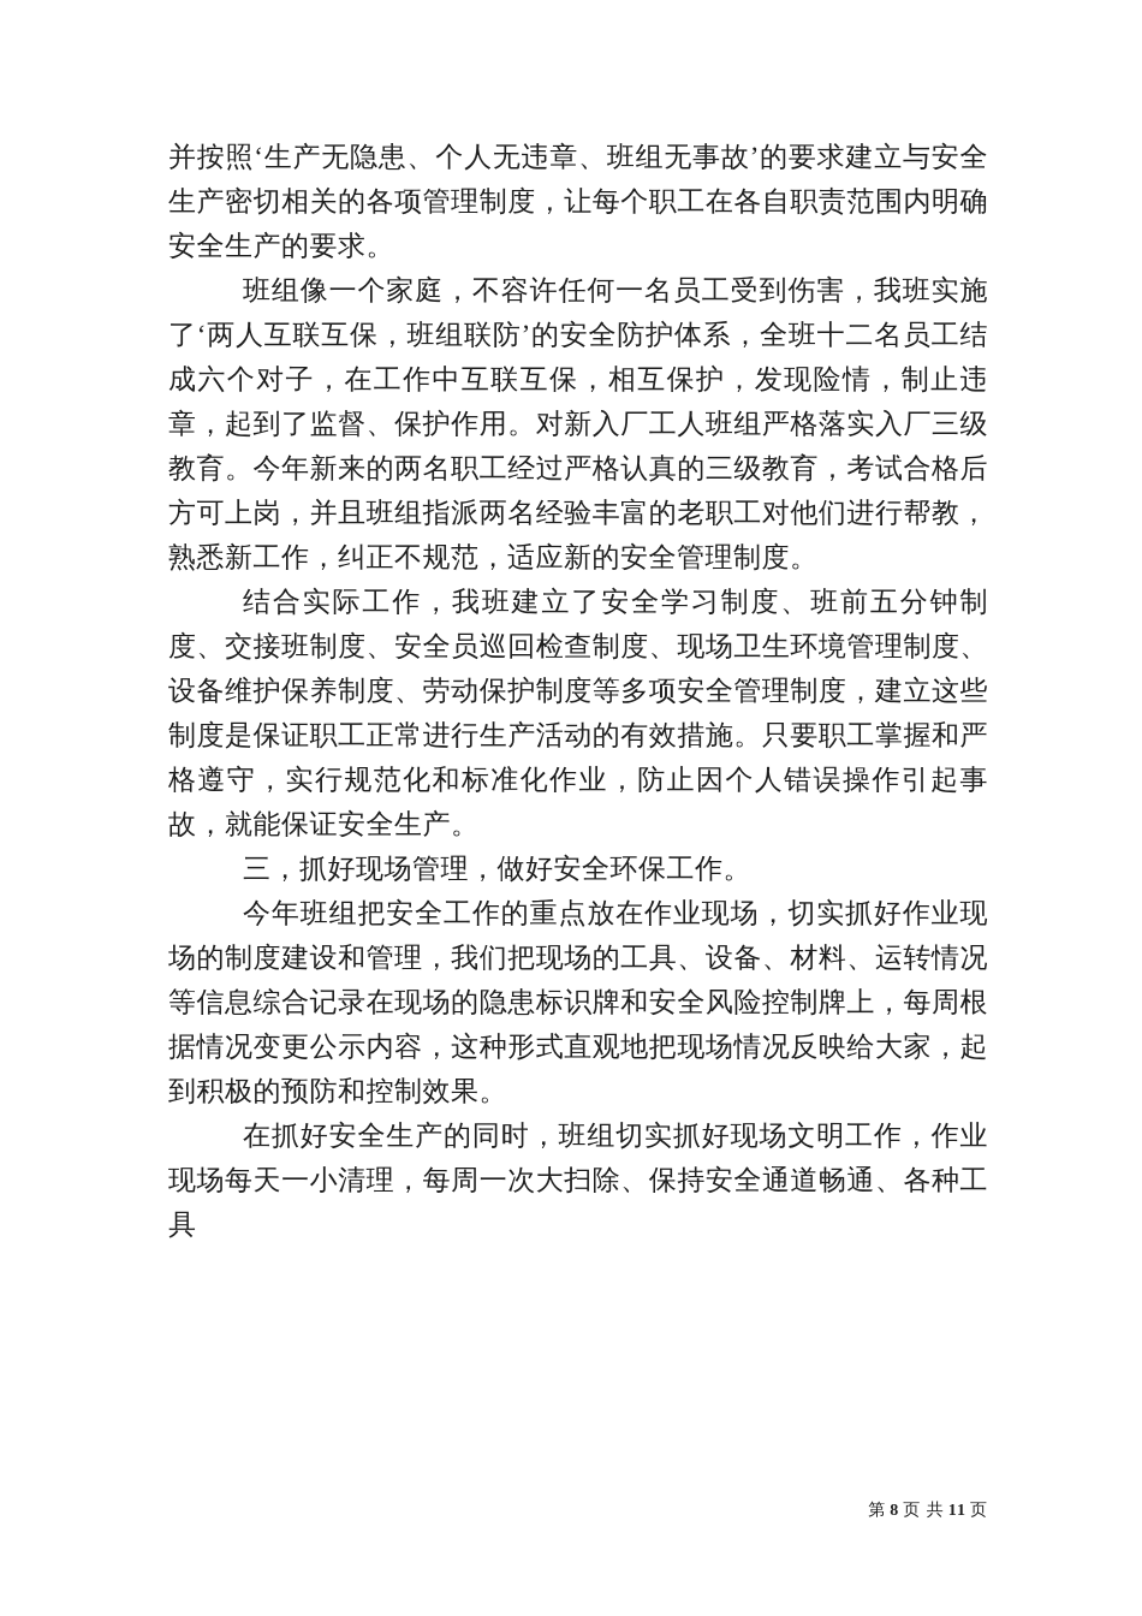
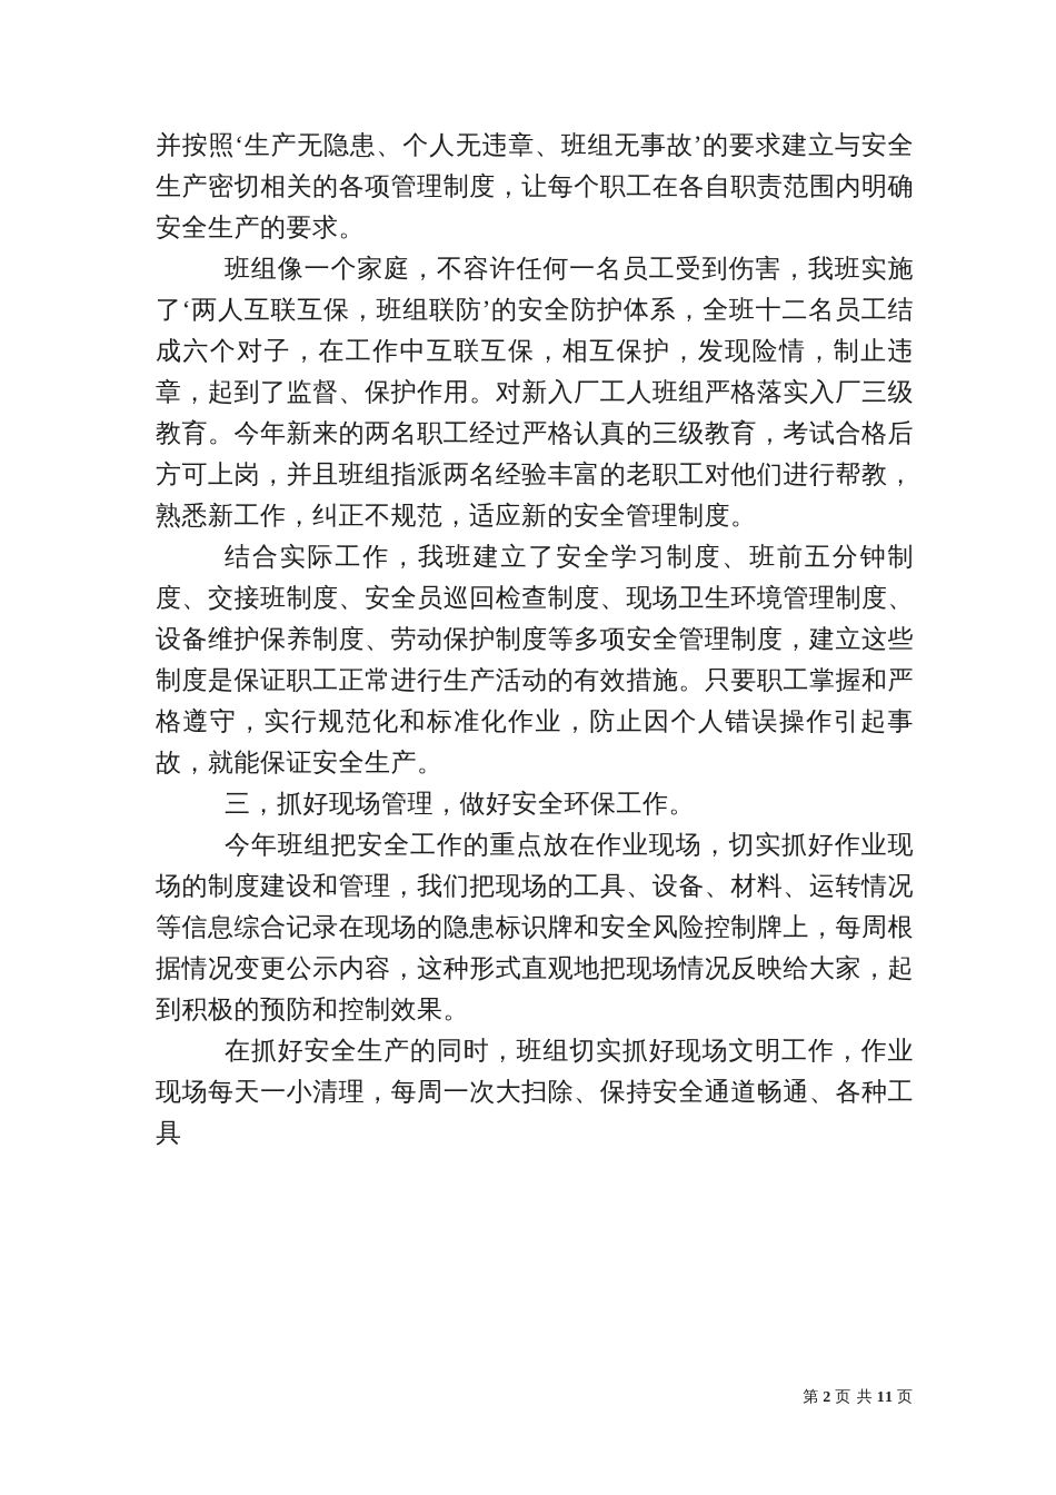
  并按照‘生产无隐患、个人无违章、班组无事故’的要求建立与安全生产密切相关的各项管理制度，让每个职工在各自职责范围内明确安全生产的要求。
  班组像一个家庭，不容许任何一名员工受到伤害，我班实施了‘两人互联互保，班组联防’的安全防护体系，全班十二名员工结成六个对子，在工作中互联互保，相互保护，发现险情，制止违章，起到了监督、保护作用。对新入厂工人班组严格落实入厂三级教育。今年新来的两名职工经过严格认真的三级教育，考试合格后方可上岗，并且班组指派两名经验丰富的老职工对他们进行帮教，熟悉新工作，纠正不规范，适应新的安全管理制度。
  结合实际工作，我班建立了安全学习制度、班前五分钟制度、交接班制度、安全员巡回检查制度、现场卫生环境管理制度、设备维护保养制度、劳动保护制度等多项安全管理制度，建立这些制度是保证职工正常进行生产活动的有效措施。只要职工掌握和严格遵守，实行规范化和标准化作业，防止因个人错误操作引起事故，就能保证安全生产。
  三，抓好现场管理，做好安全环保工作。
  今年班组把安全工作的重点放在作业现场，切实抓好作业现场的制度建设和管理，我们把现场的工具、设备、材料、运转情况等信息综合记录在现场的隐患标识牌和安全风险控制牌上，每周根据情况变更公示内容，这种形式直观地把现场情况反映给大家，起到积极的预防和控制效果。
  在抓好安全生产的同时，班组切实抓好现场文明工作，作业现场每天一小清理，每周一次大扫除、保持安全通道畅通、各种工具
- 第 8 页 共 11 页
+ 第 2 页 共 11 页
